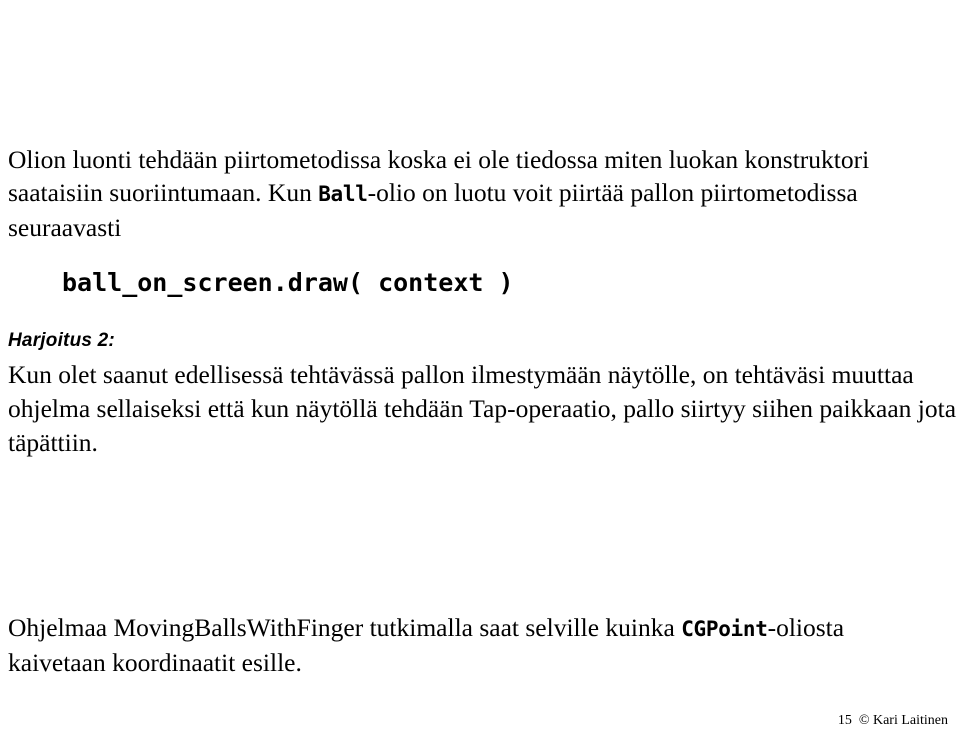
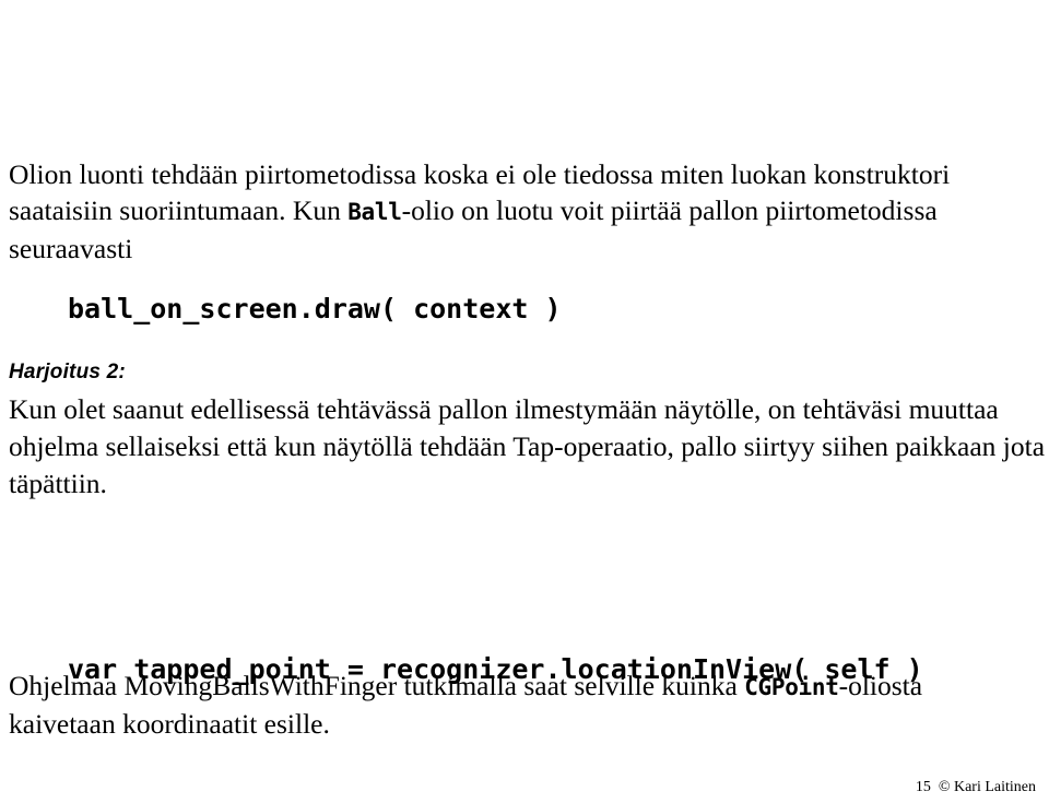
  Olion luonti tehdään piirtometodissa koska ei ole tiedossa miten luokan konstruktori saataisiin suoriintumaan. Kun Ball-olio on luotu voit piirtää pallon piirtometodissa seuraavasti
  ball_on_screen.draw( context )
  Harjoitus 2:
  Kun olet saanut edellisessä tehtävässä pallon ilmestymään näytölle, on tehtäväsi muuttaa ohjelma sellaiseksi että kun näytöllä tehdään Tap-operaatio, pallo siirtyy siihen paikkaan jota täpättiin.
+ var tapped_point = recognizer.locationInView( self )
  Ohjelmaa MovingBallsWithFinger tutkimalla saat selville kuinka CGPoint-oliosta kaivetaan koordinaatit esille.
  15 © Kari Laitinen
